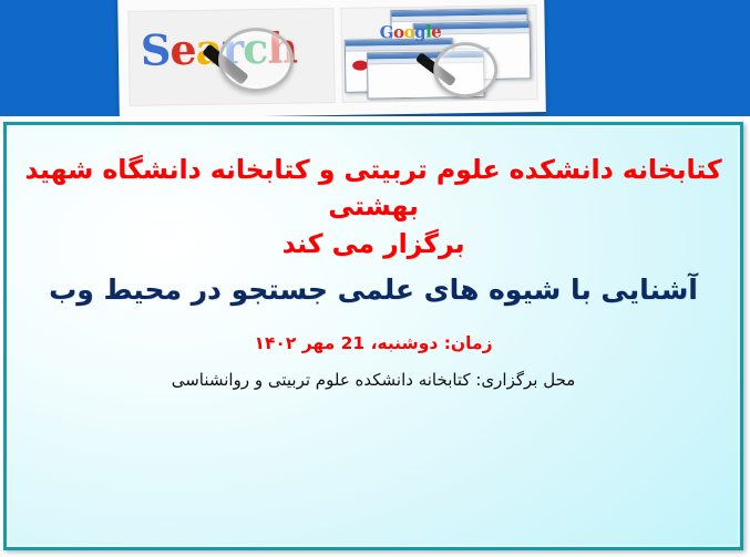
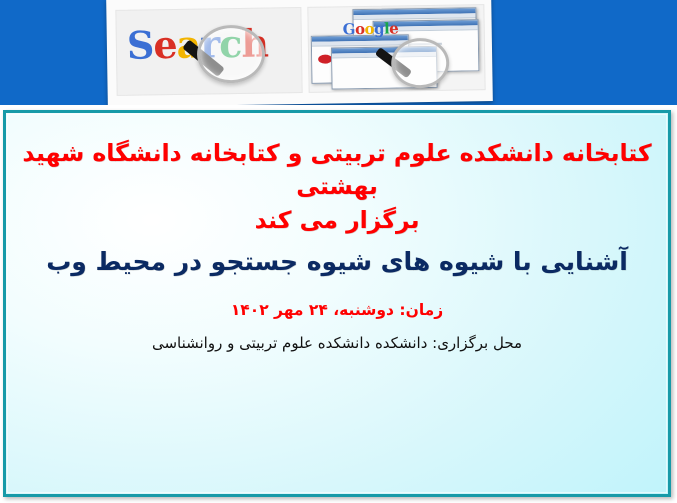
  Se rch
  Google
  کتابخانه دانشکده علوم تربیتی و کتابخانه دانشگاه شهید بهشتی
  برگزار می کند
- آشنایی با شیوه های علمی جستجو در محیط وب
+ آشنایی با شیوه های شیوه جستجو در محیط وب
- زمان: دوشنبه، 21 مهر ۱۴۰۲
+ زمان: دوشنبه، ۲۴ مهر ۱۴۰۲
- محل برگزاری: کتابخانه دانشکده علوم تربیتی و روانشناسی
+ محل برگزاری: دانشکده دانشکده علوم تربیتی و روانشناسی
